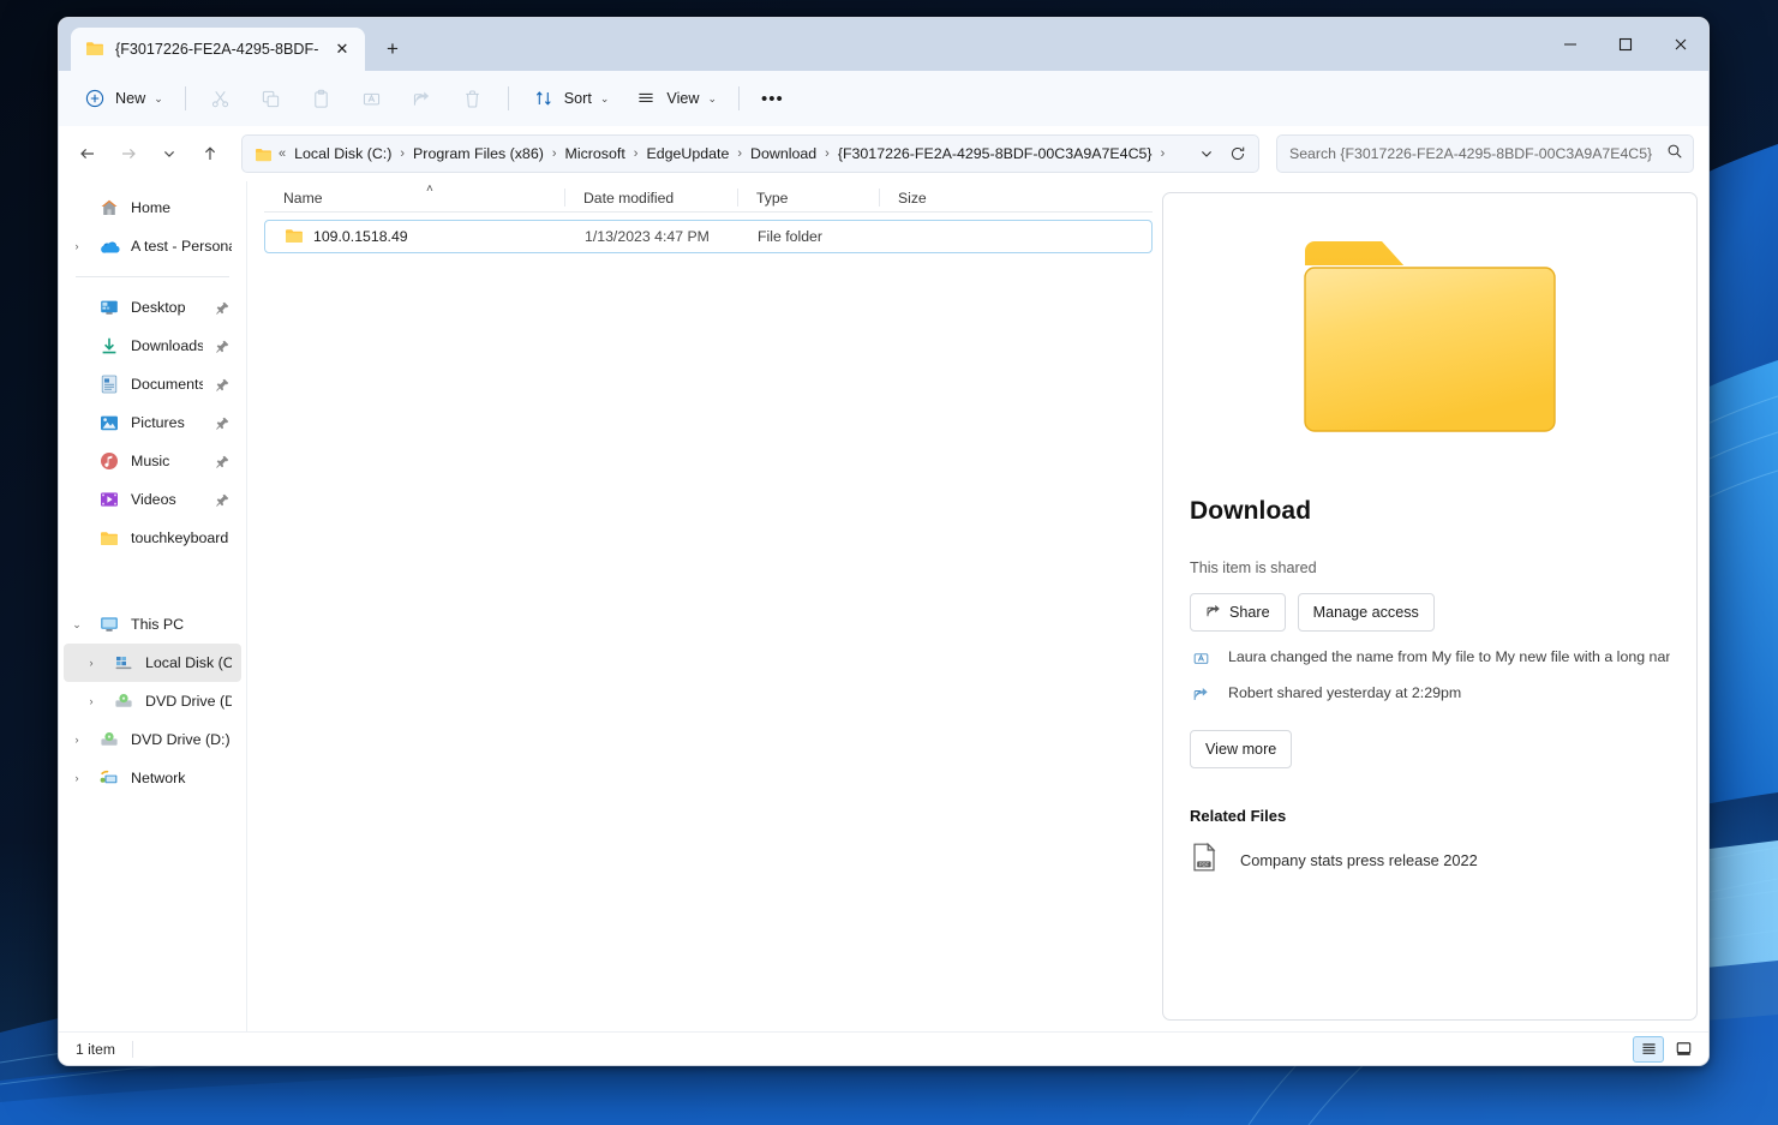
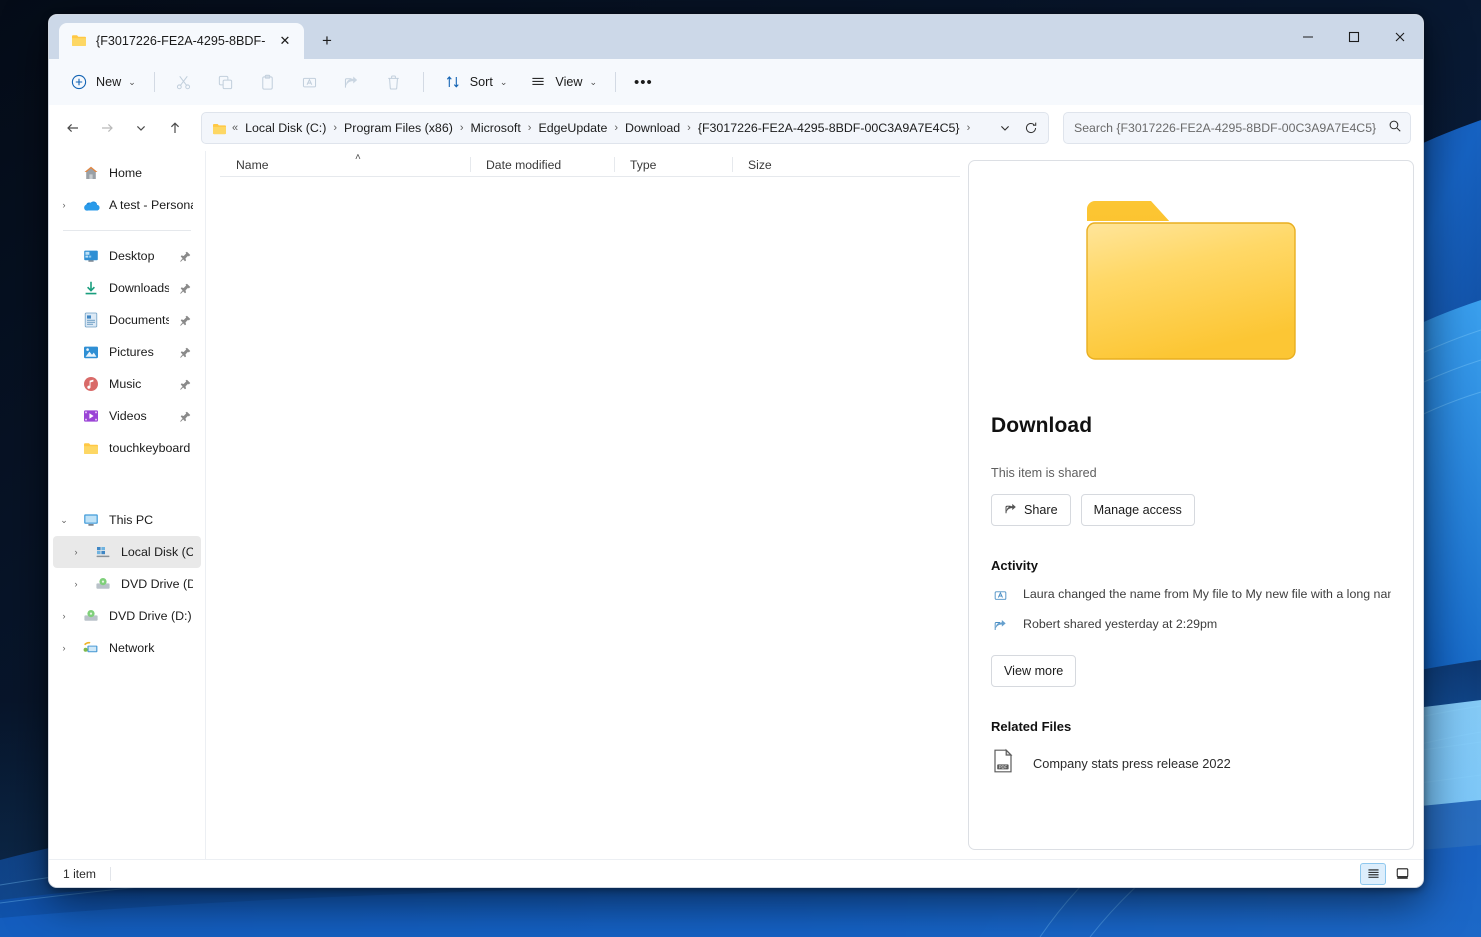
  {F3017226-FE2A-4295-8BDF-
  ✕
  +
  New
  ⌄
  Sort
  ⌄
  View
  ⌄
  •••
  «
  Local Disk (C:)
  ›
  Program Files (x86)
  ›
  Microsoft
  ›
  EdgeUpdate
  ›
  Download
  ›
  {F3017226-FE2A-4295-8BDF-00C3A9A7E4C5}
  ›
  Search {F3017226-FE2A-4295-8BDF-00C3A9A7E4C5}
  Home
  ›
  A test - Person
  Desktop
  Downloads
  Documents
  Pictures
  Music
  Videos
  touchkeyboard
  ⌄
  This PC
  ›
  Local Disk (C
  ›
  DVD Drive (D
  ›
  DVD Drive (D:)
  ›
  Network
  Name
  ˄
  Date modified
  Type
  Size
- 109.0.1518.49
- 1/13/2023 4:47 PM
- File folder
  Download
  This item is shared
  Share
  Manage access
+ Activity
  Laura changed the name from My file to My new file with a long nan
  Robert shared yesterday at 2:29pm
  View more
  Related Files
  Company stats press release 2022
  1 item
